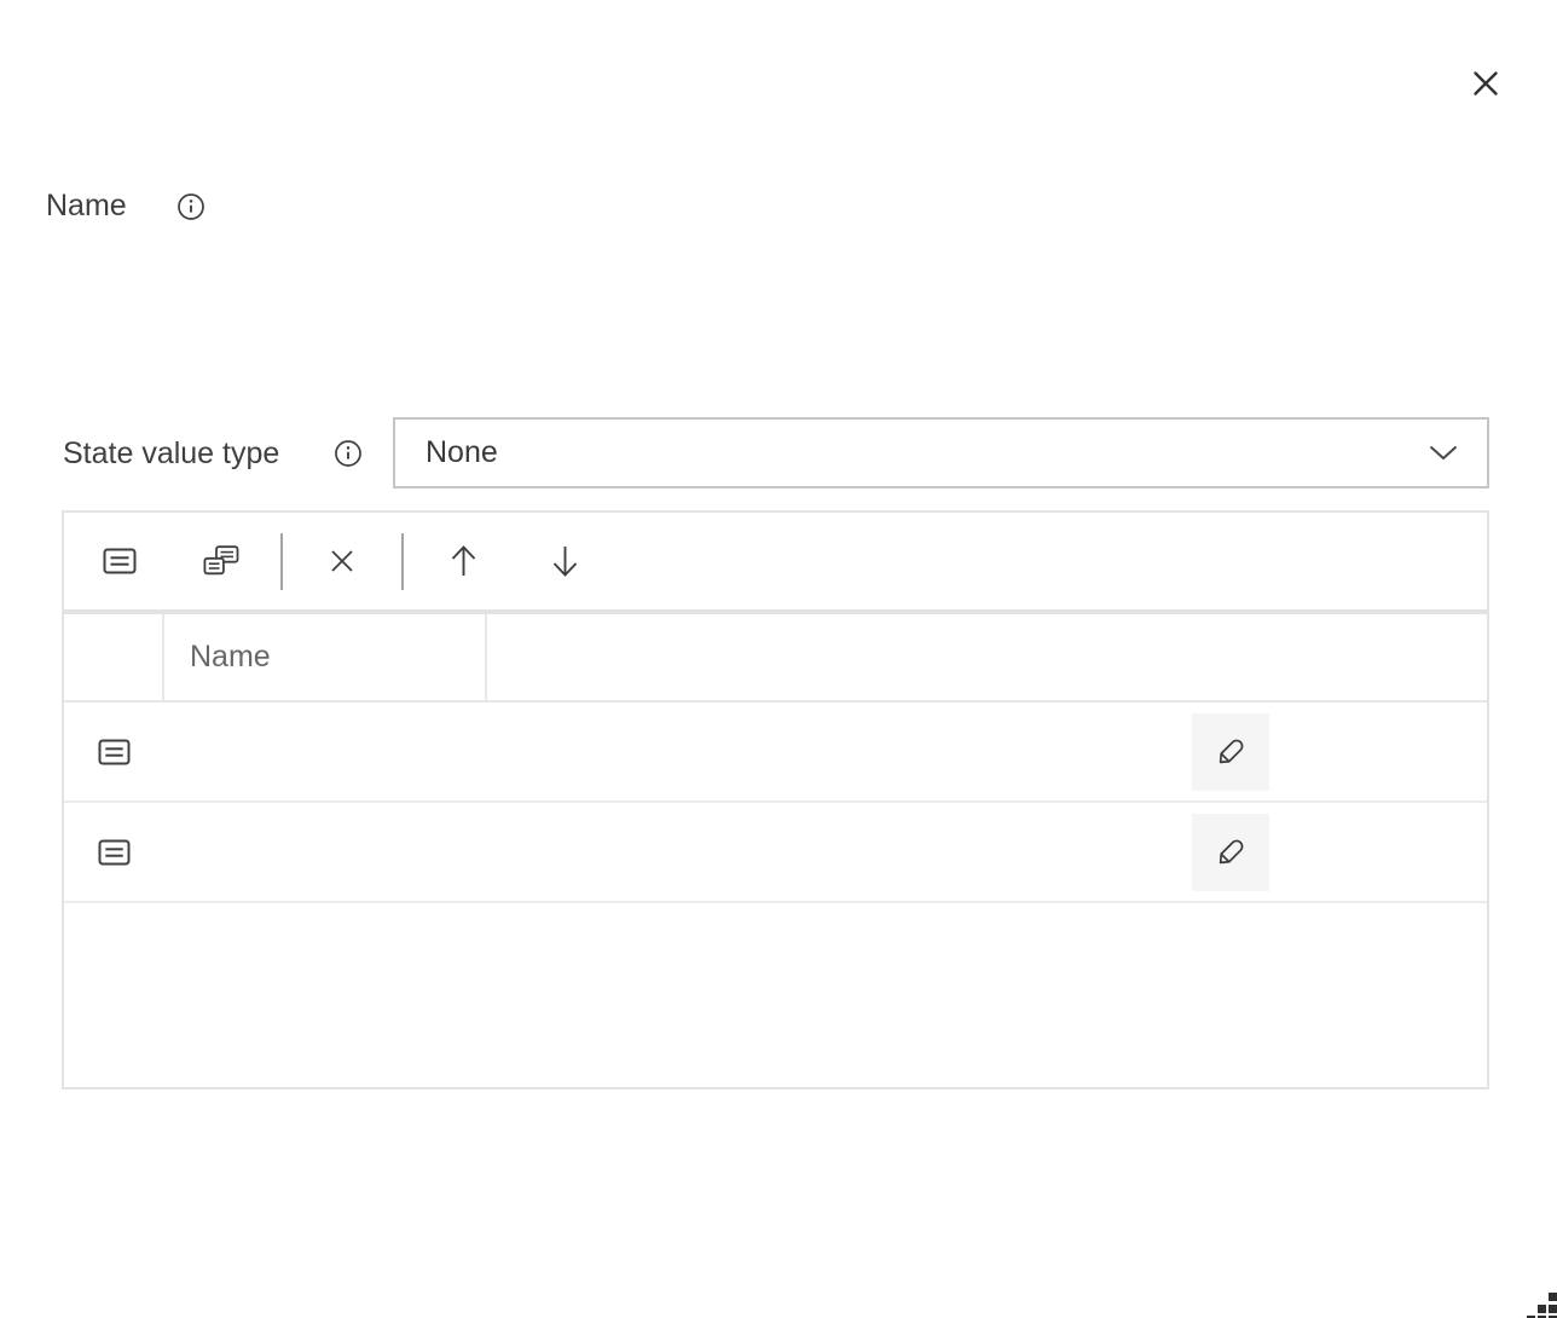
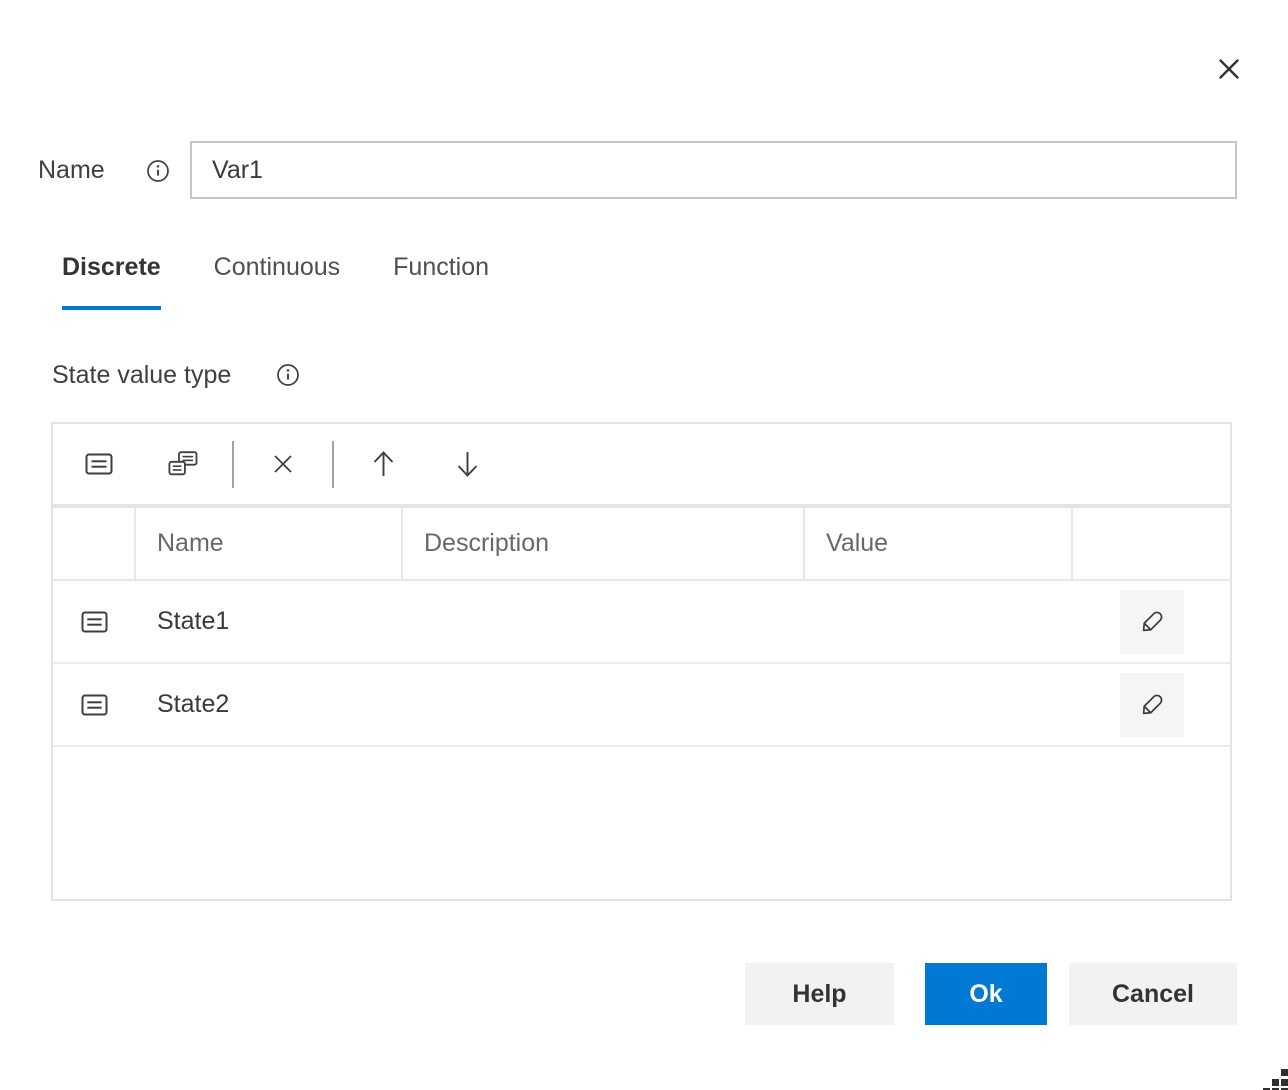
  Name
+ Var1
+ Discrete
+ Continuous
+ Function
  State value type
- None
  Name
+ Description
+ Value
+ State1
+ State2
+ Help
+ Ok
+ Cancel
